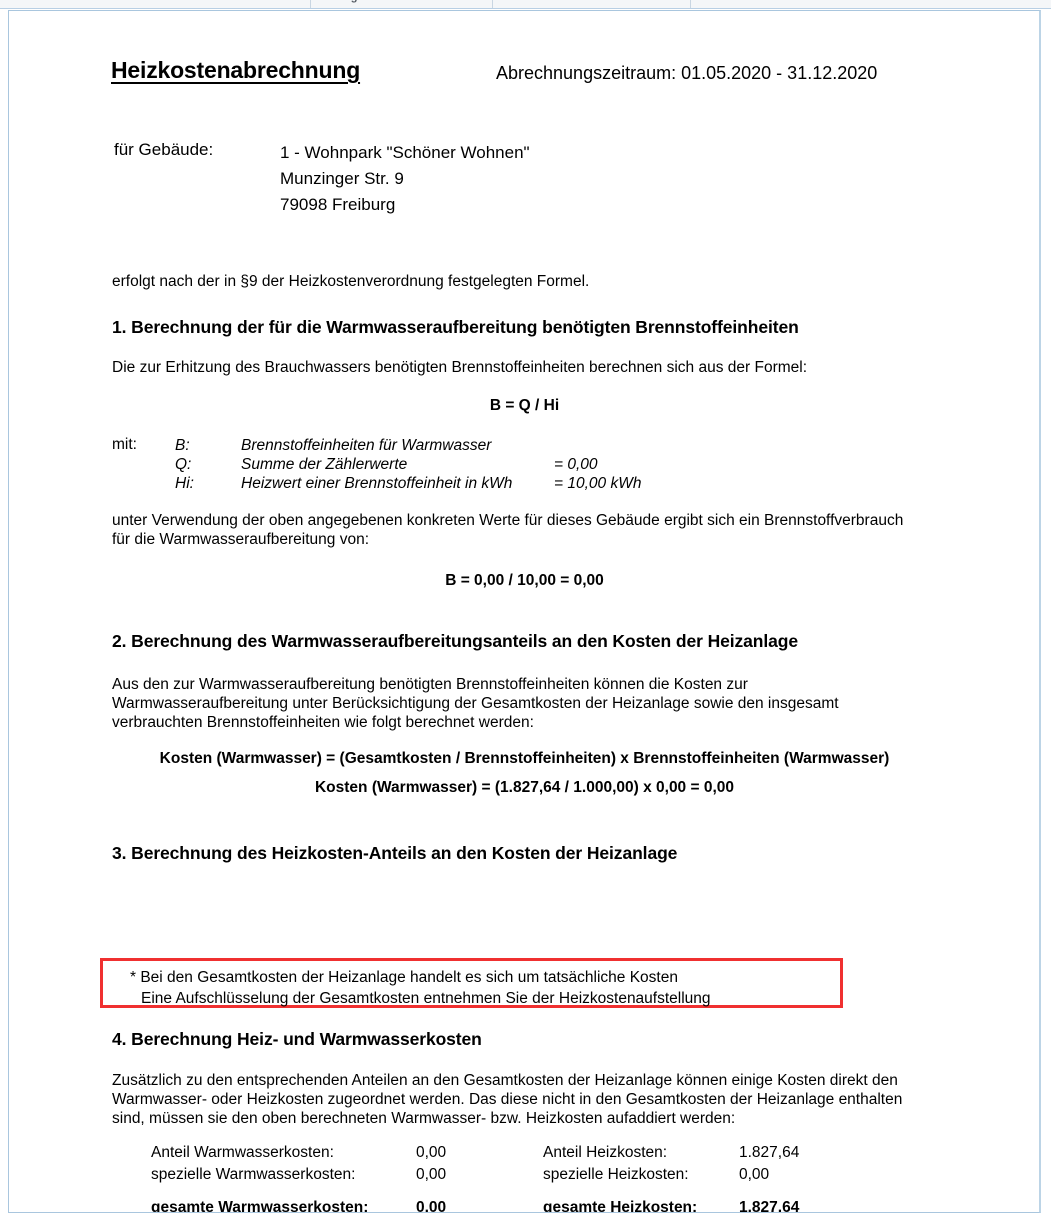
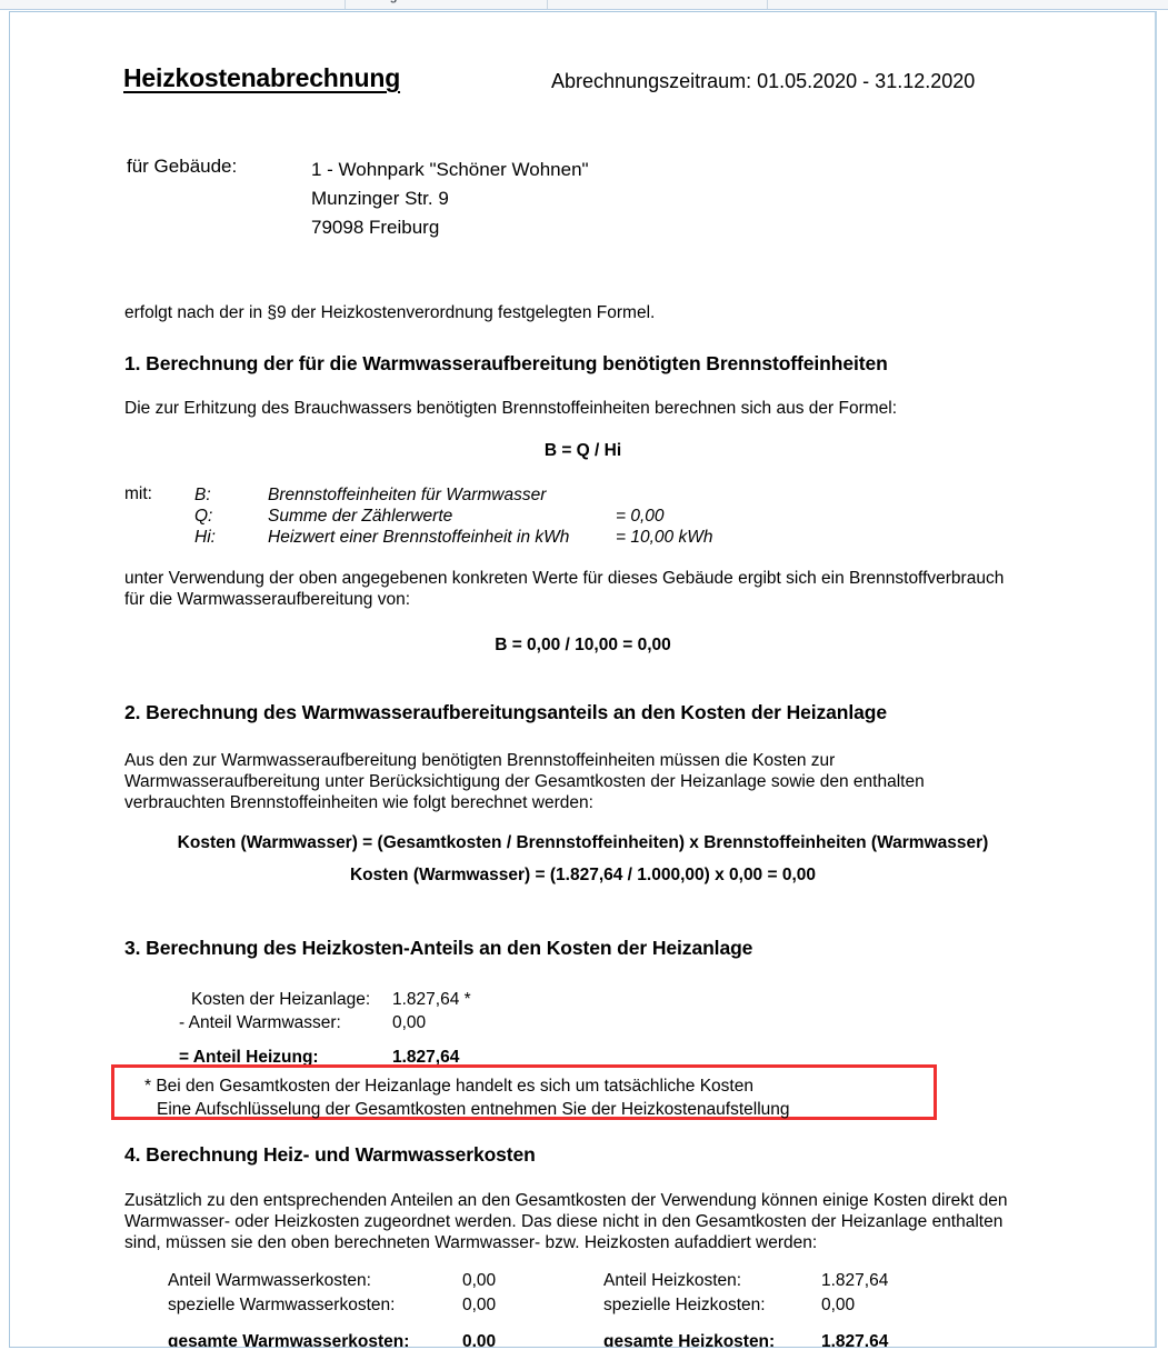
  Heizkostenabrechnung
  Abrechnungszeitraum: 01.05.2020 - 31.12.2020
  für Gebäude:
  1 - Wohnpark "Schöner Wohnen"
  Munzinger Str. 9
  79098 Freiburg
  erfolgt nach der in §9 der Heizkostenverordnung festgelegten Formel.
  1. Berechnung der für die Warmwasseraufbereitung benötigten Brennstoffeinheiten
  Die zur Erhitzung des Brauchwassers benötigten Brennstoffeinheiten berechnen sich aus der Formel:
  B = Q / Hi
  mit:
  B: Brennstoffeinheiten für Warmwasser
  Q: Summe der Zählerwerte = 0,00
  Hi: Heizwert einer Brennstoffeinheit in kWh = 10,00 kWh
  unter Verwendung der oben angegebenen konkreten Werte für dieses Gebäude ergibt sich ein Brennstoffverbrauch
  für die Warmwasseraufbereitung von:
  B = 0,00 / 10,00 = 0,00
  2. Berechnung des Warmwasseraufbereitungsanteils an den Kosten der Heizanlage
- Aus den zur Warmwasseraufbereitung benötigten Brennstoffeinheiten können die Kosten zur
+ Aus den zur Warmwasseraufbereitung benötigten Brennstoffeinheiten müssen die Kosten zur
- Warmwasseraufbereitung unter Berücksichtigung der Gesamtkosten der Heizanlage sowie den insgesamt
+ Warmwasseraufbereitung unter Berücksichtigung der Gesamtkosten der Heizanlage sowie den enthalten
  verbrauchten Brennstoffeinheiten wie folgt berechnet werden:
  Kosten (Warmwasser) = (Gesamtkosten / Brennstoffeinheiten) x Brennstoffeinheiten (Warmwasser)
  Kosten (Warmwasser) = (1.827,64 / 1.000,00) x 0,00 = 0,00
  3. Berechnung des Heizkosten-Anteils an den Kosten der Heizanlage
+ Kosten der Heizanlage: 1.827,64 *
+ - Anteil Warmwasser: 0,00
+ = Anteil Heizung: 1.827,64
  * Bei den Gesamtkosten der Heizanlage handelt es sich um tatsächliche Kosten
  Eine Aufschlüsselung der Gesamtkosten entnehmen Sie der Heizkostenaufstellung
  4. Berechnung Heiz- und Warmwasserkosten
- Zusätzlich zu den entsprechenden Anteilen an den Gesamtkosten der Heizanlage können einige Kosten direkt den
+ Zusätzlich zu den entsprechenden Anteilen an den Gesamtkosten der Verwendung können einige Kosten direkt den
  Warmwasser- oder Heizkosten zugeordnet werden. Das diese nicht in den Gesamtkosten der Heizanlage enthalten
  sind, müssen sie den oben berechneten Warmwasser- bzw. Heizkosten aufaddiert werden:
  Anteil Warmwasserkosten: 0,00
  spezielle Warmwasserkosten: 0,00
  gesamte Warmwasserkosten: 0,00
  Anteil Heizkosten: 1.827,64
  spezielle Heizkosten: 0,00
  gesamte Heizkosten: 1.827,64
